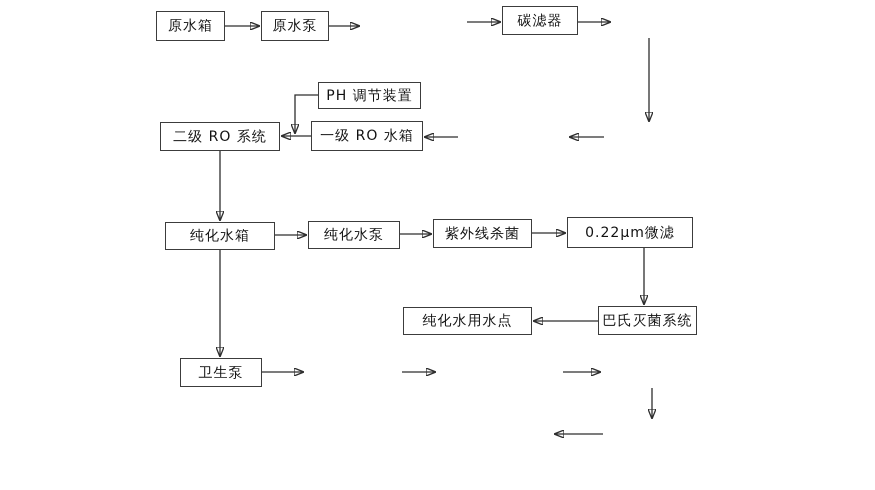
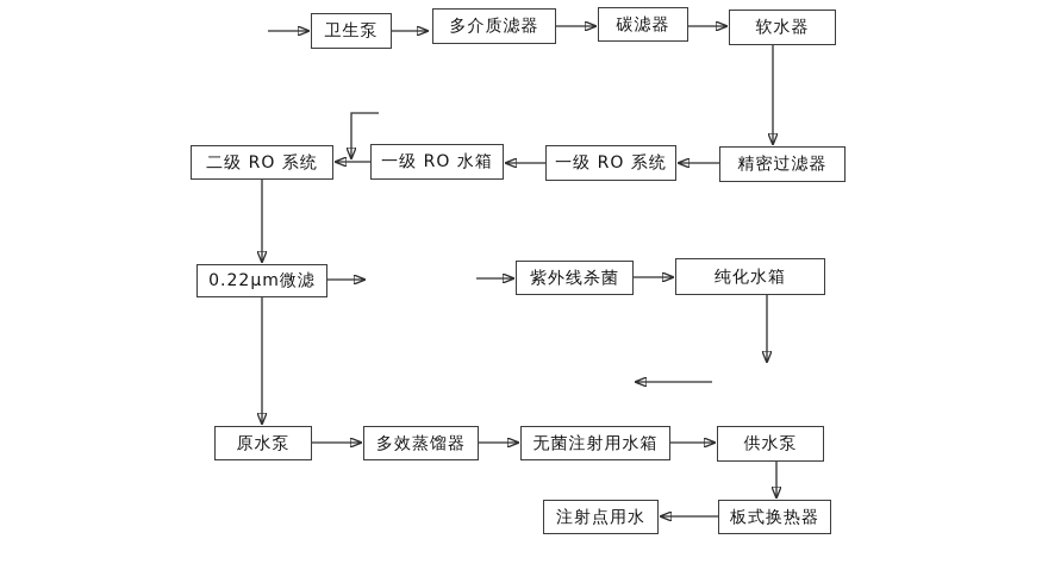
- 原水箱
- 原水泵
+ 卫生泵
+ 多介质滤器
  碳滤器
+ 软水器
+ 精密过滤器
+ 一级 RO 系统
  一级 RO 水箱
- PH 调节装置
  二级 RO 系统
- 纯化水箱
+ 0.22μm微滤
- 纯化水泵
  紫外线杀菌
- 0.22μm微滤
+ 纯化水箱
- 巴氏灭菌系统
- 纯化水用水点
- 卫生泵
+ 原水泵
+ 多效蒸馏器
+ 无菌注射用水箱
+ 供水泵
+ 板式换热器
+ 注射点用水
